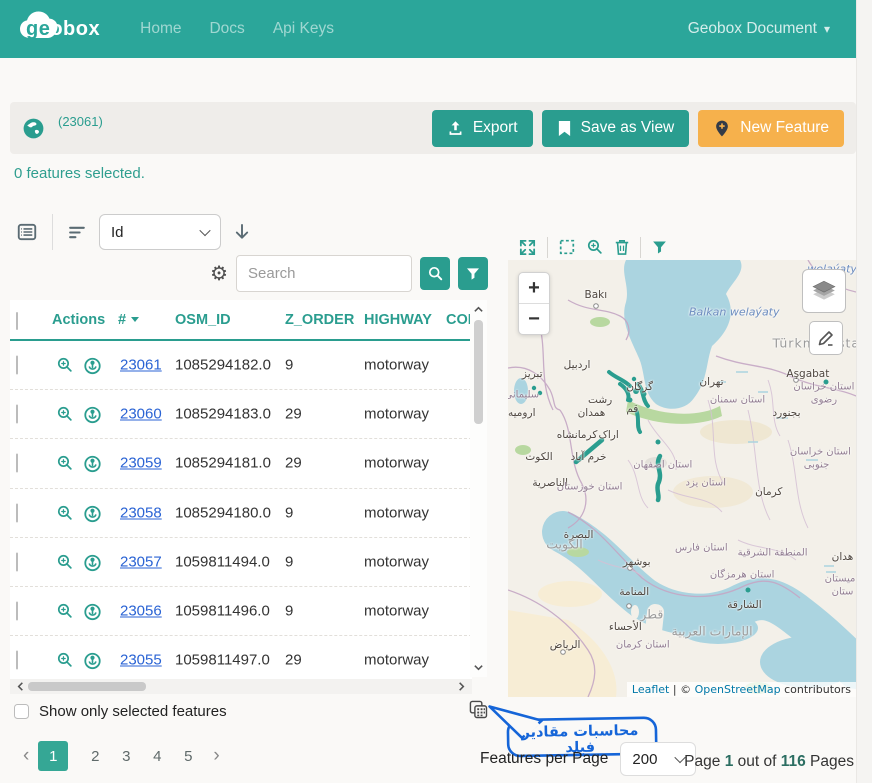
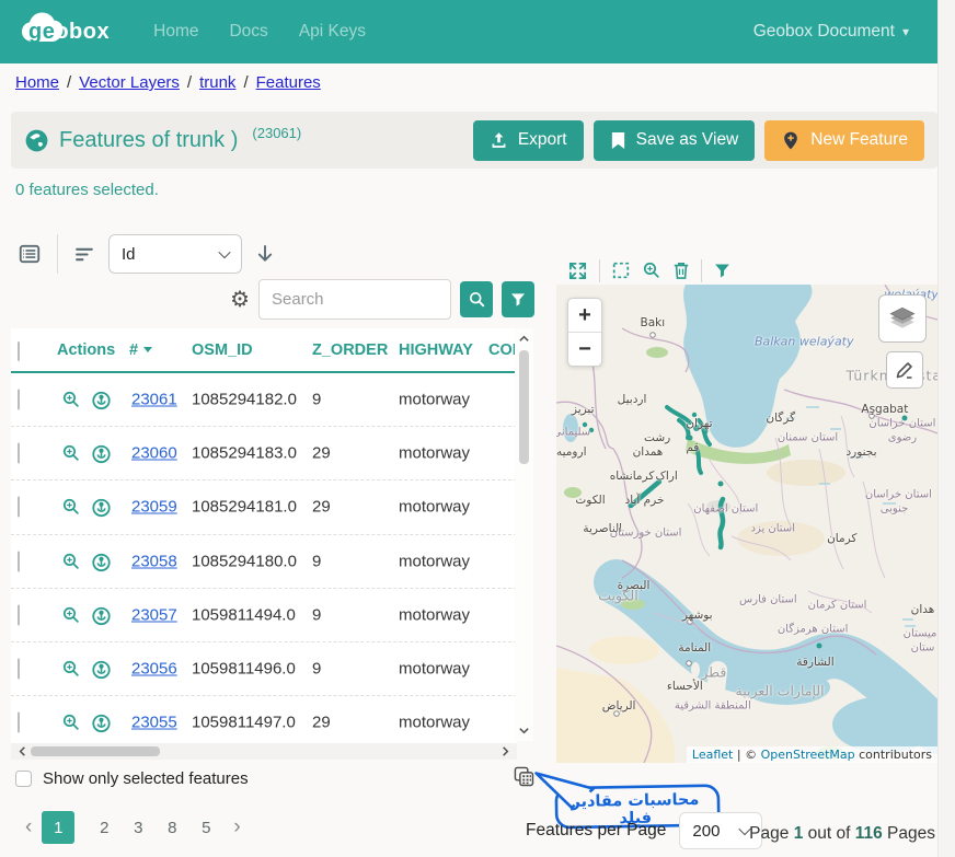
  geobox
  Home
  Docs
  Api Keys
  Geobox Document
  ▾
+ Home / Vector Layers / trunk / Features
+ Features of trunk )
  (23061)
  Export
  Save as View
  New Feature
  0 features selected.
  Id
  ⚙
  Search
  Actions
  #
  OSM_ID
  Z_ORDER
  HIGHWAY
  23061
  1085294182.0
  9
  motorway
  23060
  1085294183.0
  29
  motorway
  23059
  1085294181.0
  29
  motorway
  23058
  1085294180.0
  9
  motorway
  23057
  1059811494.0
  9
  motorway
  23056
  1059811496.0
  9
  motorway
  23055
  1059811497.0
  29
  motorway
  Show only selected features
  ‹
  1
  2
  3
- 4
+ 8
  5
  ›
  محاسبات مقادير فيلد
  Features per Page
  200
  Page 1 out of 116 Pages
  Bakı
  Balkan welaýaty
  Aşgabat
  اردبيل
  تبريز
  رشت
  ارومیه
  بجنورد
- تهران
+ گرگان
  استان سمنان
  استان خراسان
  رضوی
  سلیمانی
- گرگان
+ تهران
  همدان
  قم
  کرمانشاه
  اراک
  خرم آباد
  الكوت
  استان خراسان
  جنوبی
  الناصرية
  استان خوزستان
  استان اصفهان
  استان یزد
  کرمان
  البصرة
  الكويت
  بوشهر
  استان فارس
- المنطقة الشرقية
+ استان کرمان
  هدان
  ميستان
  ستان
  استان هرمزگان
  المنامة
  قطر
  الأحساء
  الشارقة
  الإمارات العربية
- استان کرمان
+ المنطقة الشرقية
  الرياض
  +
  −
  Leaflet | © OpenStreetMap contributors
